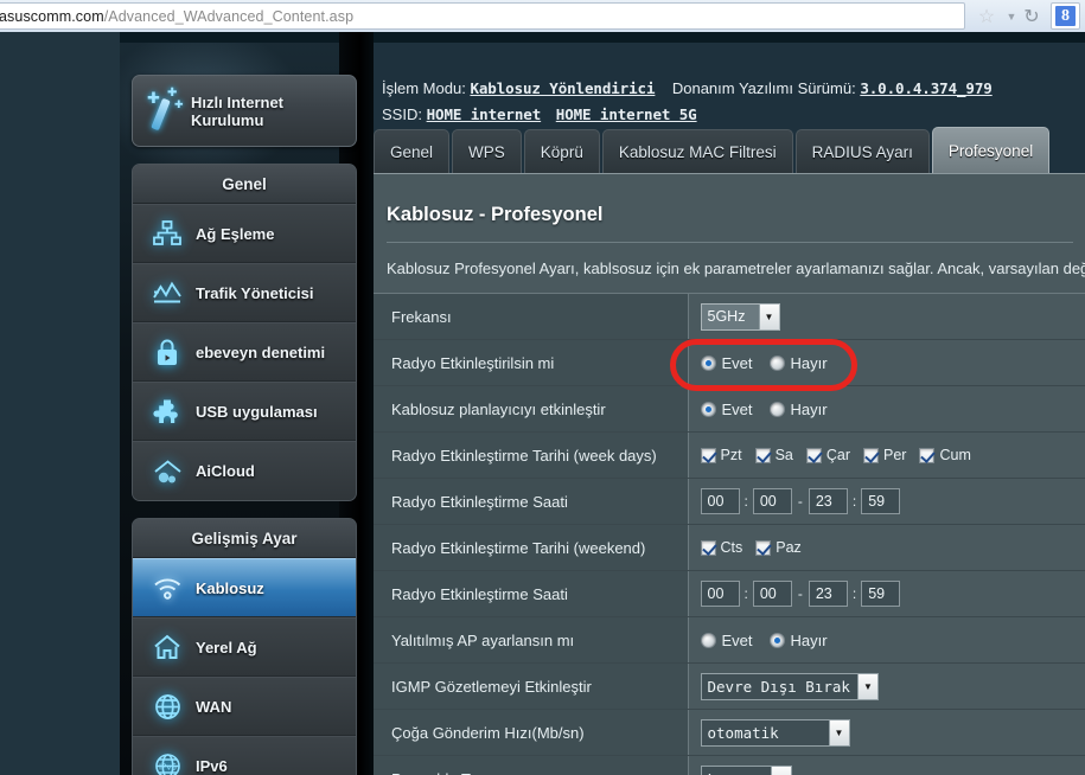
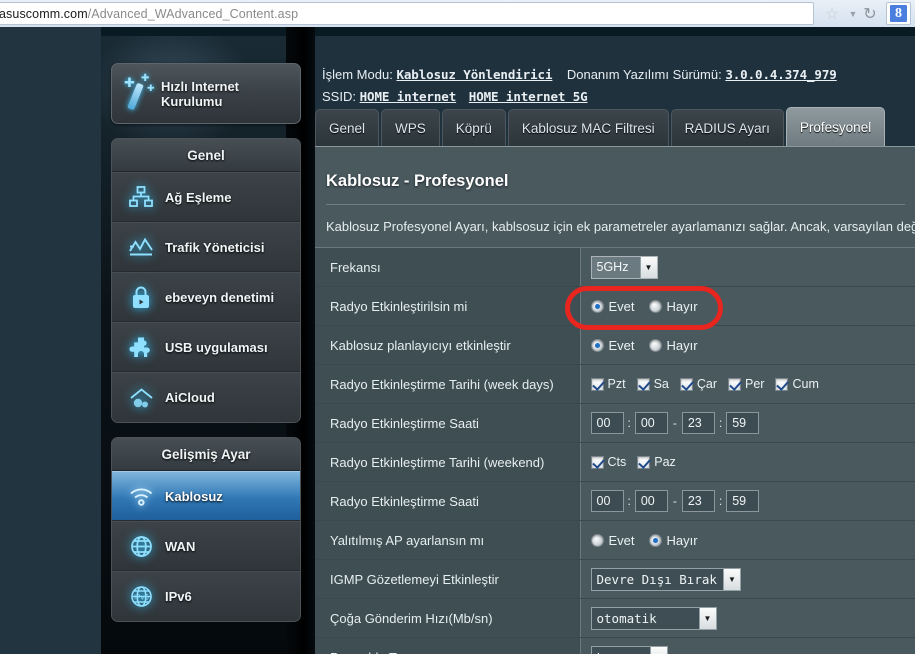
  asuscomm.com/Advanced_WAdvanced_Content.asp
  ☆
  ▼
  ↻
  8
  ✚
  ✚
  ✚
  Hızlı Internet
  Kurulumu
  Genel
  Ağ Eşleme
  Trafik Yöneticisi
  ebeveyn denetimi
  USB uygulaması
  AiCloud
  Gelişmiş Ayar
  Kablosuz
- Yerel Ağ
  WAN
  IPv6
  IPv6
  İşlem Modu: Kablosuz Yönlendirici Donanım Yazılımı Sürümü: 3.0.0.4.374_979
  SSID: HOME internet HOME internet 5G
  Genel
  WPS
  Köprü
  Kablosuz MAC Filtresi
  RADIUS Ayarı
  Profesyonel
  Kablosuz - Profesyonel
  Kablosuz Profesyonel Ayarı, kablsosuz için ek parametreler ayarlamanızı sağlar. Ancak, varsayılan de
  Frekansı	5GHz ▼
  Radyo Etkinleştirilsin mi	Evet Hayır
  Kablosuz planlayıcıyı etkinleştir	Evet Hayır
  Radyo Etkinleştirme Tarihi (week days)	Pzt Sa Çar Per Cum
  Radyo Etkinleştirme Saati	00 : 00 - 23 : 59
  Radyo Etkinleştirme Tarihi (weekend)	Cts Paz
  Radyo Etkinleştirme Saati	00 : 00 - 23 : 59
  Yalıtılmış AP ayarlansın mı	Evet Hayır
  IGMP Gözetlemeyi Etkinleştir	Devre Dışı Bırak ▼
  Çoğa Gönderim Hızı(Mb/sn)	otomatik ▼
